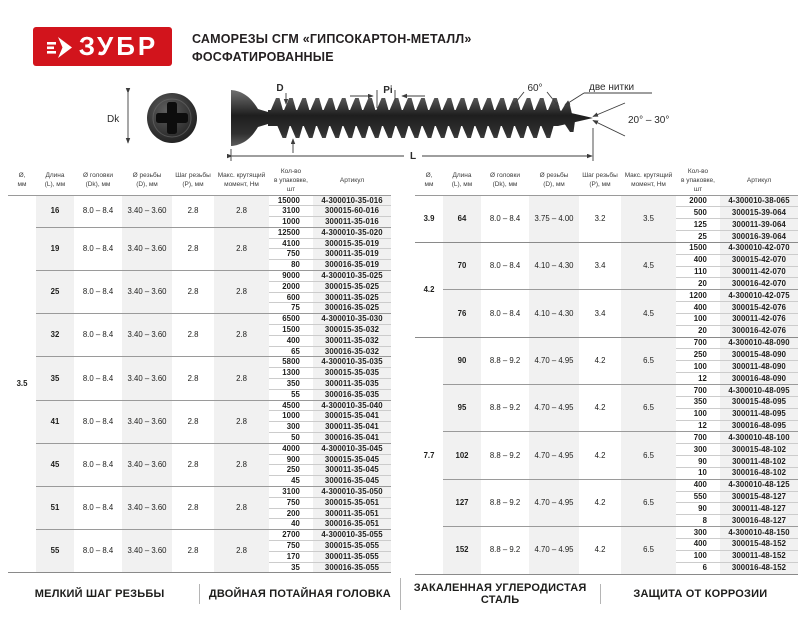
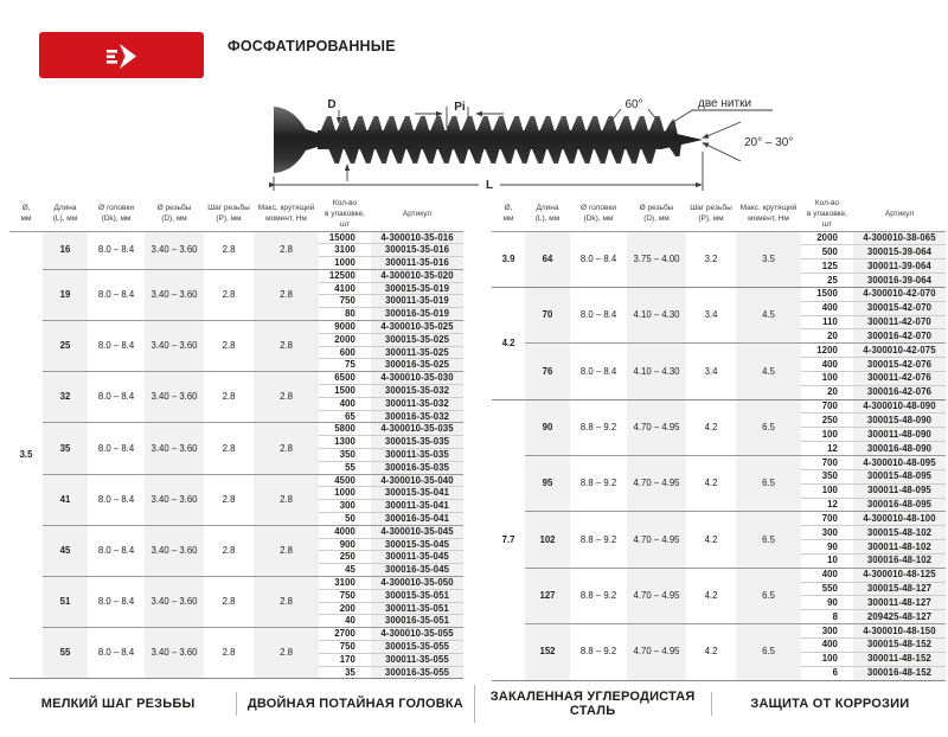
- ЗУБР
- САМОРЕЗЫ СГМ «ГИПСОКАРТОН-МЕТАЛЛ»
  ФОСФАТИРОВАННЫЕ
- Dk
  D
  Pi
  60°
  две нитки
  20° – 30°
  L
  3.5	16	8.0 – 8.4	3.40 – 3.60	2.8	2.8	15000	4-300010-35-016
- 3100	300015-60-016
+ 3100	300015-35-016
  1000	300011-35-016
  19	8.0 – 8.4	3.40 – 3.60	2.8	2.8	12500	4-300010-35-020
  4100	300015-35-019
  750	300011-35-019
  80	300016-35-019
  25	8.0 – 8.4	3.40 – 3.60	2.8	2.8	9000	4-300010-35-025
  2000	300015-35-025
  600	300011-35-025
  75	300016-35-025
  32	8.0 – 8.4	3.40 – 3.60	2.8	2.8	6500	4-300010-35-030
  1500	300015-35-032
  400	300011-35-032
  65	300016-35-032
  35	8.0 – 8.4	3.40 – 3.60	2.8	2.8	5800	4-300010-35-035
  1300	300015-35-035
  350	300011-35-035
  55	300016-35-035
  41	8.0 – 8.4	3.40 – 3.60	2.8	2.8	4500	4-300010-35-040
  1000	300015-35-041
  300	300011-35-041
  50	300016-35-041
  45	8.0 – 8.4	3.40 – 3.60	2.8	2.8	4000	4-300010-35-045
  900	300015-35-045
  250	300011-35-045
  45	300016-35-045
  51	8.0 – 8.4	3.40 – 3.60	2.8	2.8	3100	4-300010-35-050
  750	300015-35-051
  200	300011-35-051
  40	300016-35-051
  55	8.0 – 8.4	3.40 – 3.60	2.8	2.8	2700	4-300010-35-055
  750	300015-35-055
  170	300011-35-055
  35	300016-35-055
  3.9	64	8.0 – 8.4	3.75 – 4.00	3.2	3.5	2000	4-300010-38-065
  500	300015-39-064
  125	300011-39-064
  25	300016-39-064
  4.2	70	8.0 – 8.4	4.10 – 4.30	3.4	4.5	1500	4-300010-42-070
  400	300015-42-070
  110	300011-42-070
  20	300016-42-070
  76	8.0 – 8.4	4.10 – 4.30	3.4	4.5	1200	4-300010-42-075
  400	300015-42-076
  100	300011-42-076
  20	300016-42-076
  7.7	90	8.8 – 9.2	4.70 – 4.95	4.2	6.5	700	4-300010-48-090
  250	300015-48-090
  100	300011-48-090
  12	300016-48-090
  95	8.8 – 9.2	4.70 – 4.95	4.2	6.5	700	4-300010-48-095
  350	300015-48-095
  100	300011-48-095
  12	300016-48-095
  102	8.8 – 9.2	4.70 – 4.95	4.2	6.5	700	4-300010-48-100
  300	300015-48-102
  90	300011-48-102
  10	300016-48-102
  127	8.8 – 9.2	4.70 – 4.95	4.2	6.5	400	4-300010-48-125
  550	300015-48-127
  90	300011-48-127
- 8	300016-48-127
+ 8	209425-48-127
  152	8.8 – 9.2	4.70 – 4.95	4.2	6.5	300	4-300010-48-150
  400	300015-48-152
  100	300011-48-152
  6	300016-48-152
  МЕЛКИЙ ШАГ РЕЗЬБЫ
  ДВОЙНАЯ ПОТАЙНАЯ ГОЛОВКА
  ЗАКАЛЕННАЯ УГЛЕРОДИСТАЯ СТАЛЬ
  ЗАЩИТА ОТ КОРРОЗИИ
